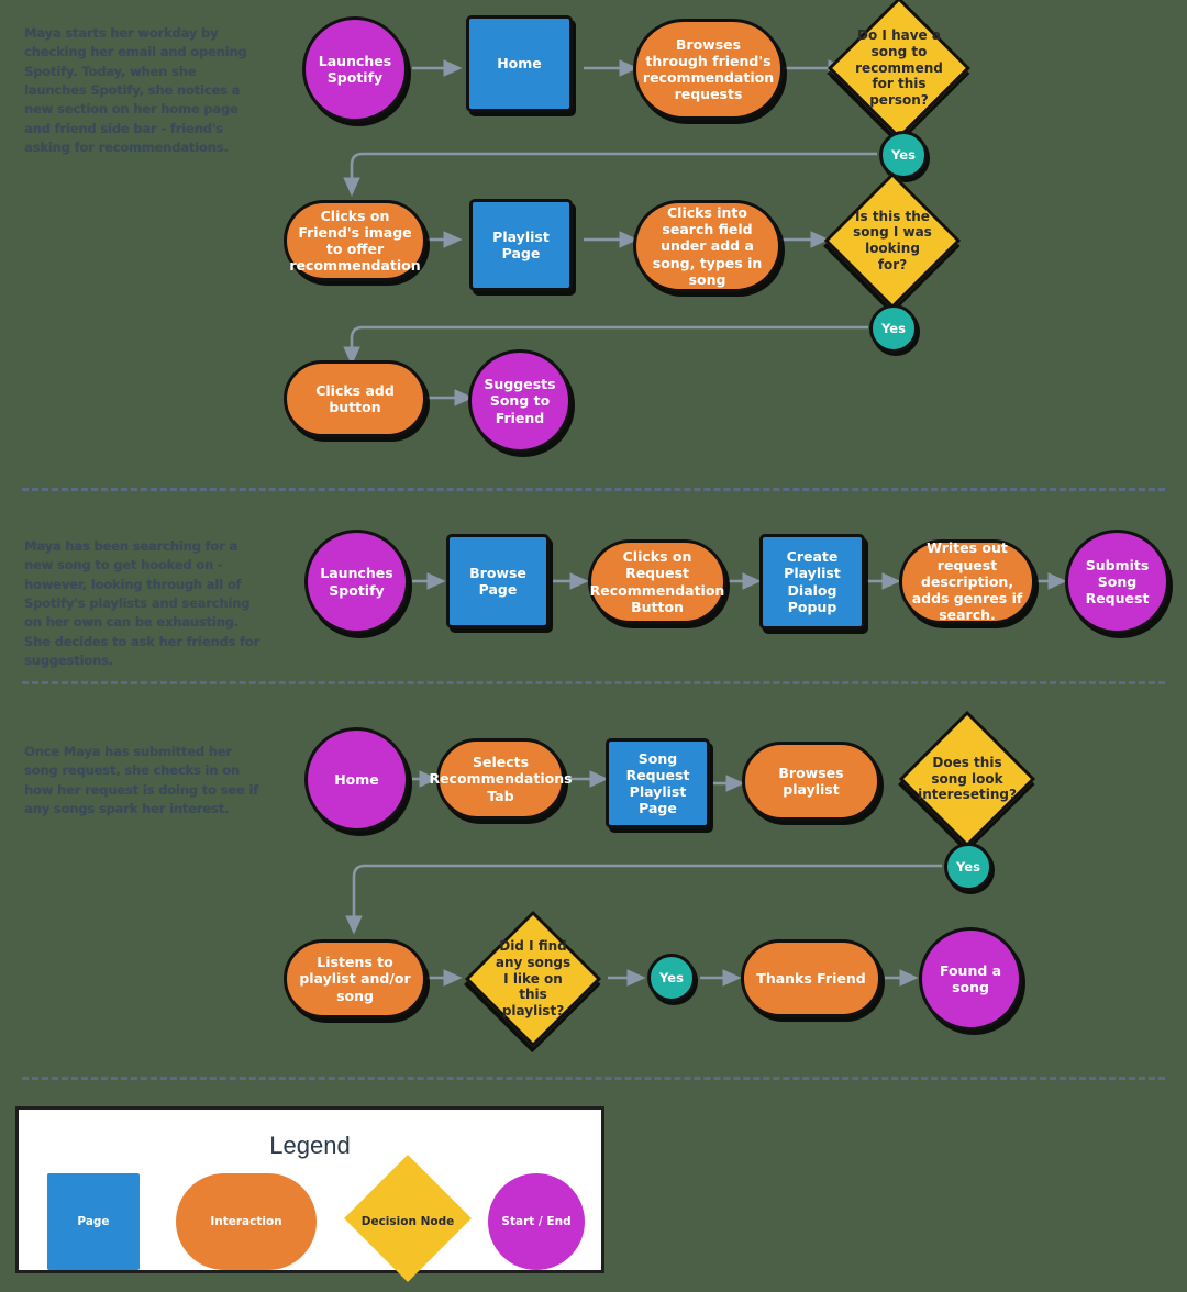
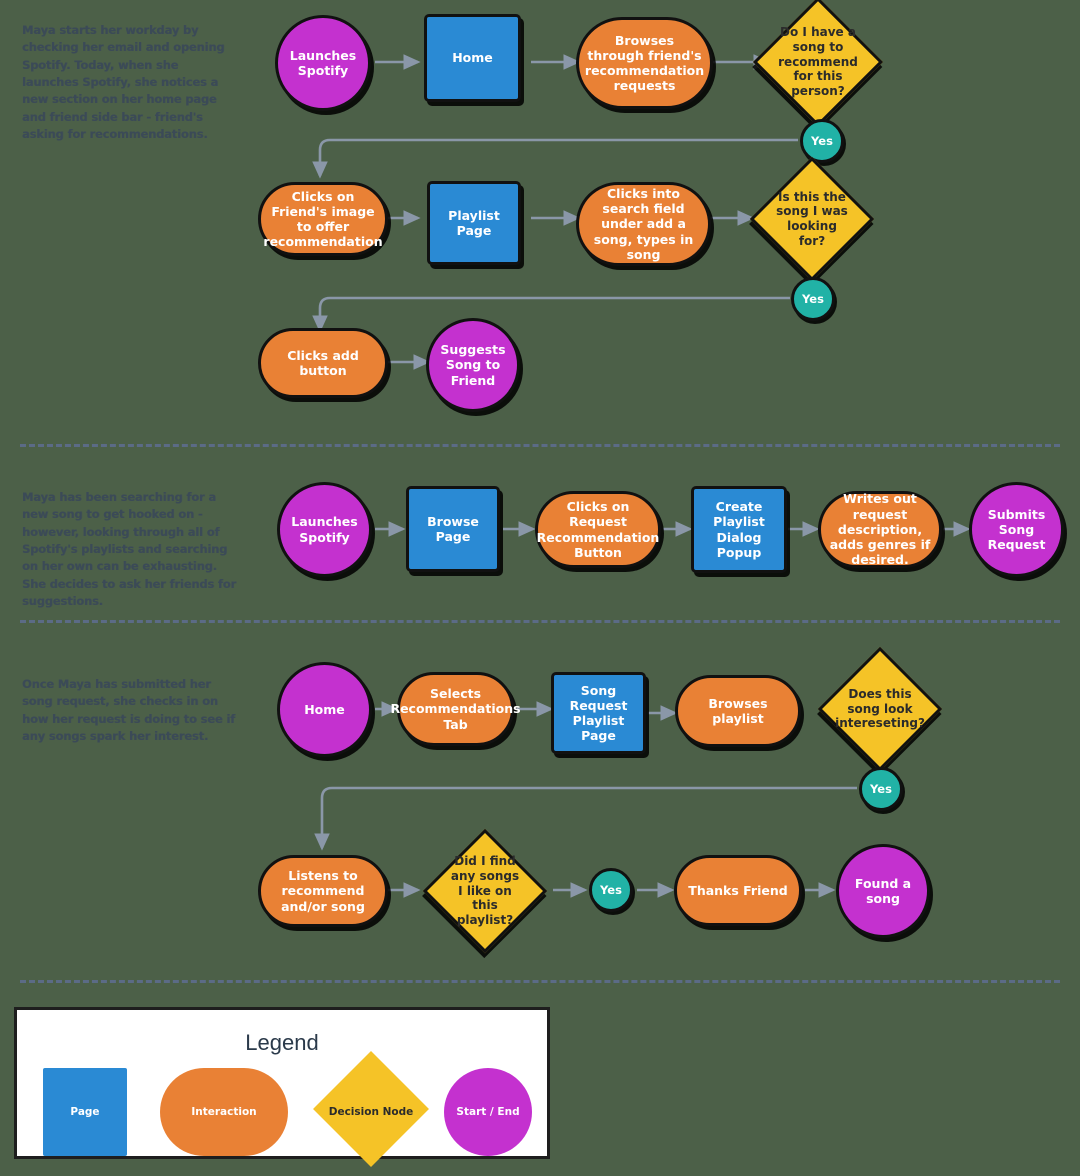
  Launches Spotify
  Home
  Browses through friend's recommendation requests
  Do I have a song to recommend for this person?
  Yes
  Clicks on Friend's image to offer recommendation
  Playlist Page
  Clicks into search field under add a song, types in song
  Is this the song I was looking for?
  Yes
  Clicks add button
  Suggests Song to Friend
  Launches Spotify
  Browse Page
  Clicks on Request Recommendation Button
  Create Playlist Dialog Popup
- Writes out request description, adds genres if search.
+ Writes out request description, adds genres if desired.
  Submits Song Request
  Home
  Selects Recommendations Tab
  Song Request Playlist Page
  Browses playlist
  Does this song look intereseting?
  Yes
- Listens to playlist and/or song
+ Listens to recommend and/or song
  Did I find any songs I like on this playlist?
  Yes
  Thanks Friend
  Found a song
  Legend
  Page
  Interaction
  Decision Node
  Start / End
